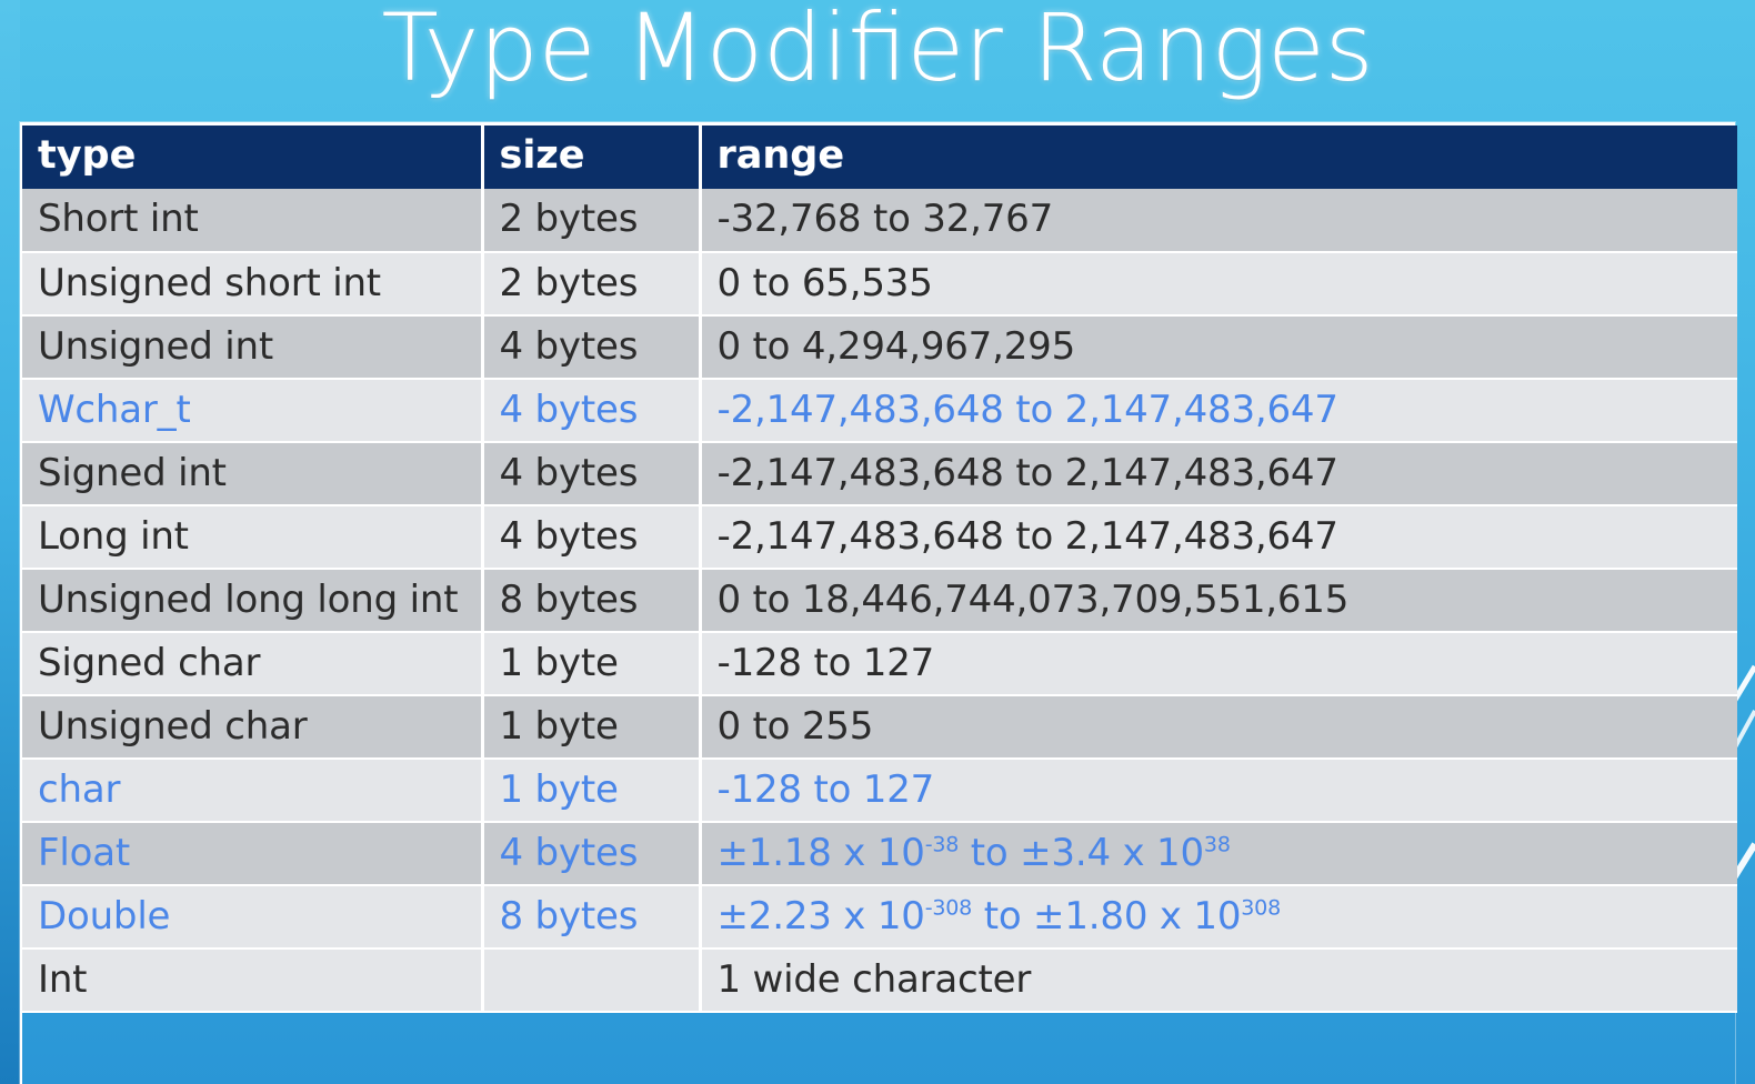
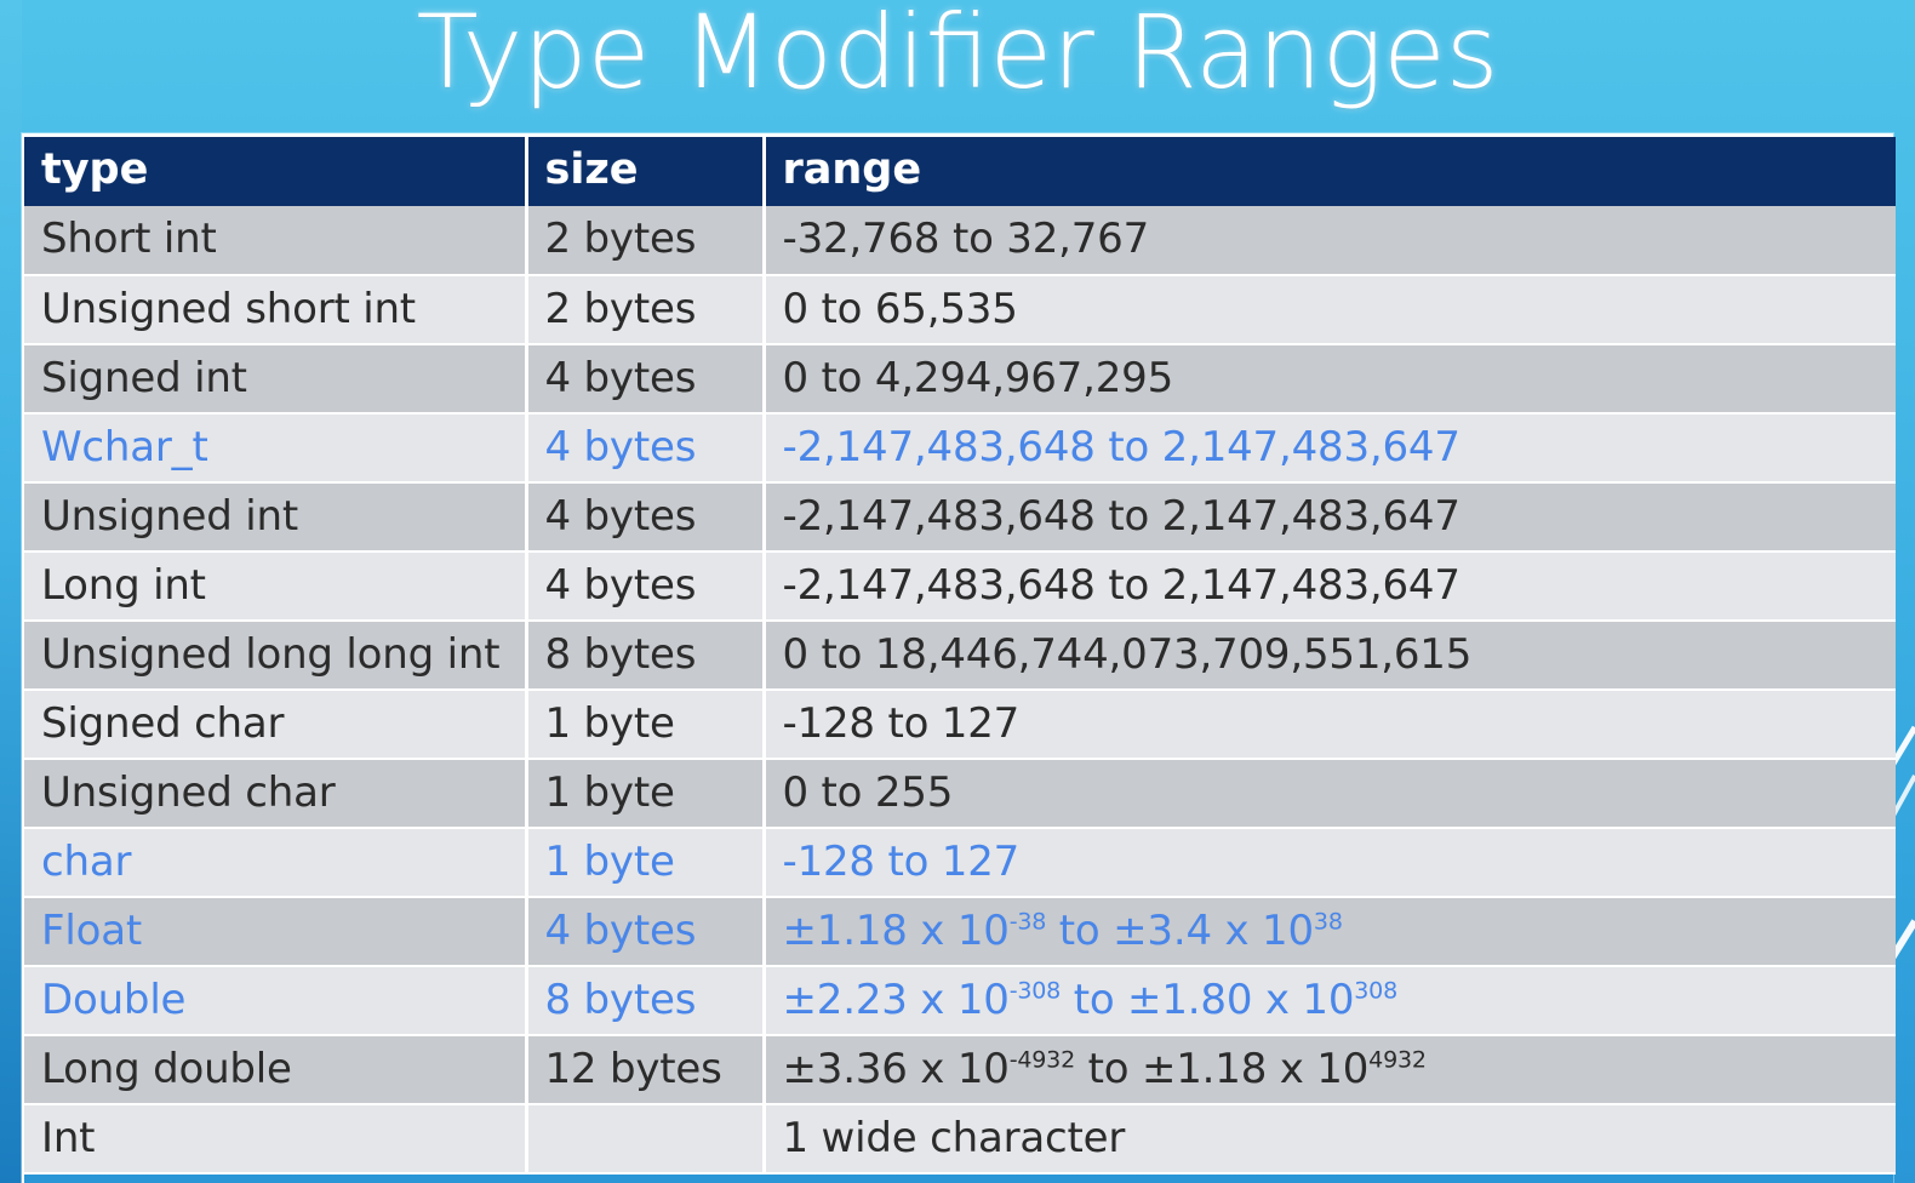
  Type Modifier Ranges
  type	size	range
  Short int	2 bytes	-32,768 to 32,767
  Unsigned short int	2 bytes	0 to 65,535
- Unsigned int	4 bytes	0 to 4,294,967,295
+ Signed int	4 bytes	0 to 4,294,967,295
  Wchar_t	4 bytes	-2,147,483,648 to 2,147,483,647
- Signed int	4 bytes	-2,147,483,648 to 2,147,483,647
+ Unsigned int	4 bytes	-2,147,483,648 to 2,147,483,647
  Long int	4 bytes	-2,147,483,648 to 2,147,483,647
  Unsigned long long int	8 bytes	0 to 18,446,744,073,709,551,615
  Signed char	1 byte	-128 to 127
  Unsigned char	1 byte	0 to 255
  char	1 byte	-128 to 127
  Float	4 bytes	±1.18 x 10-38 to ±3.4 x 1038
  Double	8 bytes	±2.23 x 10-308 to ±1.80 x 10308
+ Long double	12 bytes	±3.36 x 10-4932 to ±1.18 x 104932
  Int		1 wide character
